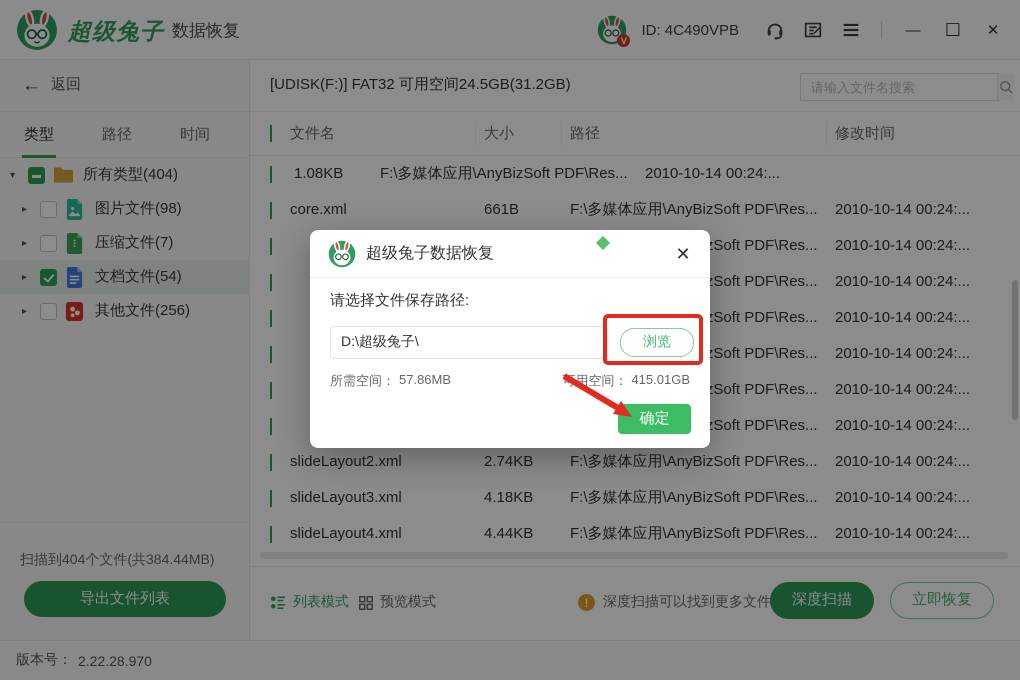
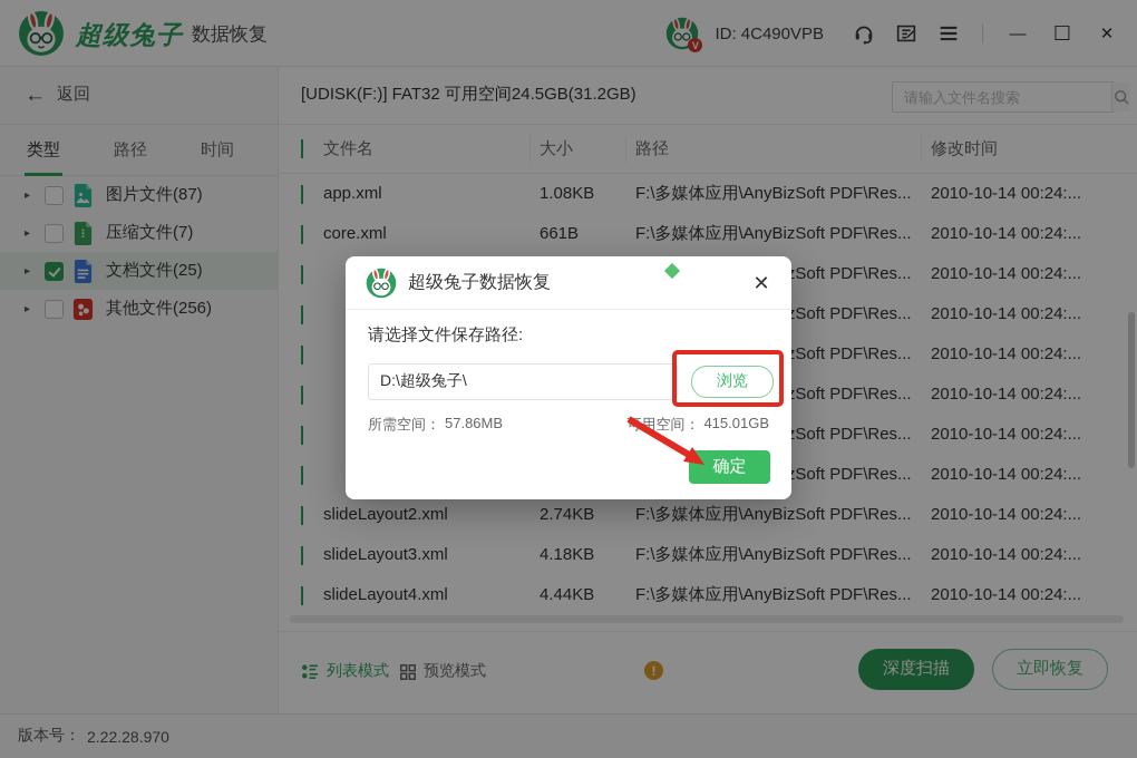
  超级兔子
  数据恢复
  V
  ID: 4C490VPB
  —
  ☐
  ✕
  ←
  返回
  类型
  路径
  时间
- ▾
- 所有类型(404)
  ▸
- 图片文件(98)
+ 图片文件(87)
  ▸
  压缩文件(7)
  ▸
- 文档文件(54)
+ 文档文件(25)
  ▸
  其他文件(256)
- 扫描到404个文件(共384.44MB)
- 导出文件列表
  [UDISK(F:)] FAT32 可用空间24.5GB(31.2GB)
  请输入文件名搜索
  文件名
  大小
  路径
  修改时间
+ app.xml
  1.08KB
  F:\多媒体应用\AnyBizSoft PDF\Res...
  2010-10-14 00:24:...
  core.xml
  661B
  F:\多媒体应用\AnyBizSoft PDF\Res...
  2010-10-14 00:24:...
  2010-10-14 00:24:...
  2010-10-14 00:24:...
  2010-10-14 00:24:...
  2010-10-14 00:24:...
  2010-10-14 00:24:...
  2010-10-14 00:24:...
  slideLayout2.xml
  2.74KB
  F:\多媒体应用\AnyBizSoft PDF\Res...
  2010-10-14 00:24:...
  slideLayout3.xml
  4.18KB
  F:\多媒体应用\AnyBizSoft PDF\Res...
  2010-10-14 00:24:...
  slideLayout4.xml
  4.44KB
  F:\多媒体应用\AnyBizSoft PDF\Res...
  2010-10-14 00:24:...
  列表模式
  预览模式
  !
- 深度扫描可以找到更多文件
  深度扫描
  立即恢复
  版本号：
  2.22.28.970
  超级兔子数据恢复
  ✕
  请选择文件保存路径:
  D:\超级兔子\
  浏览
  所需空间：
  57.86MB
  用空间：
  415.01GB
  确定
